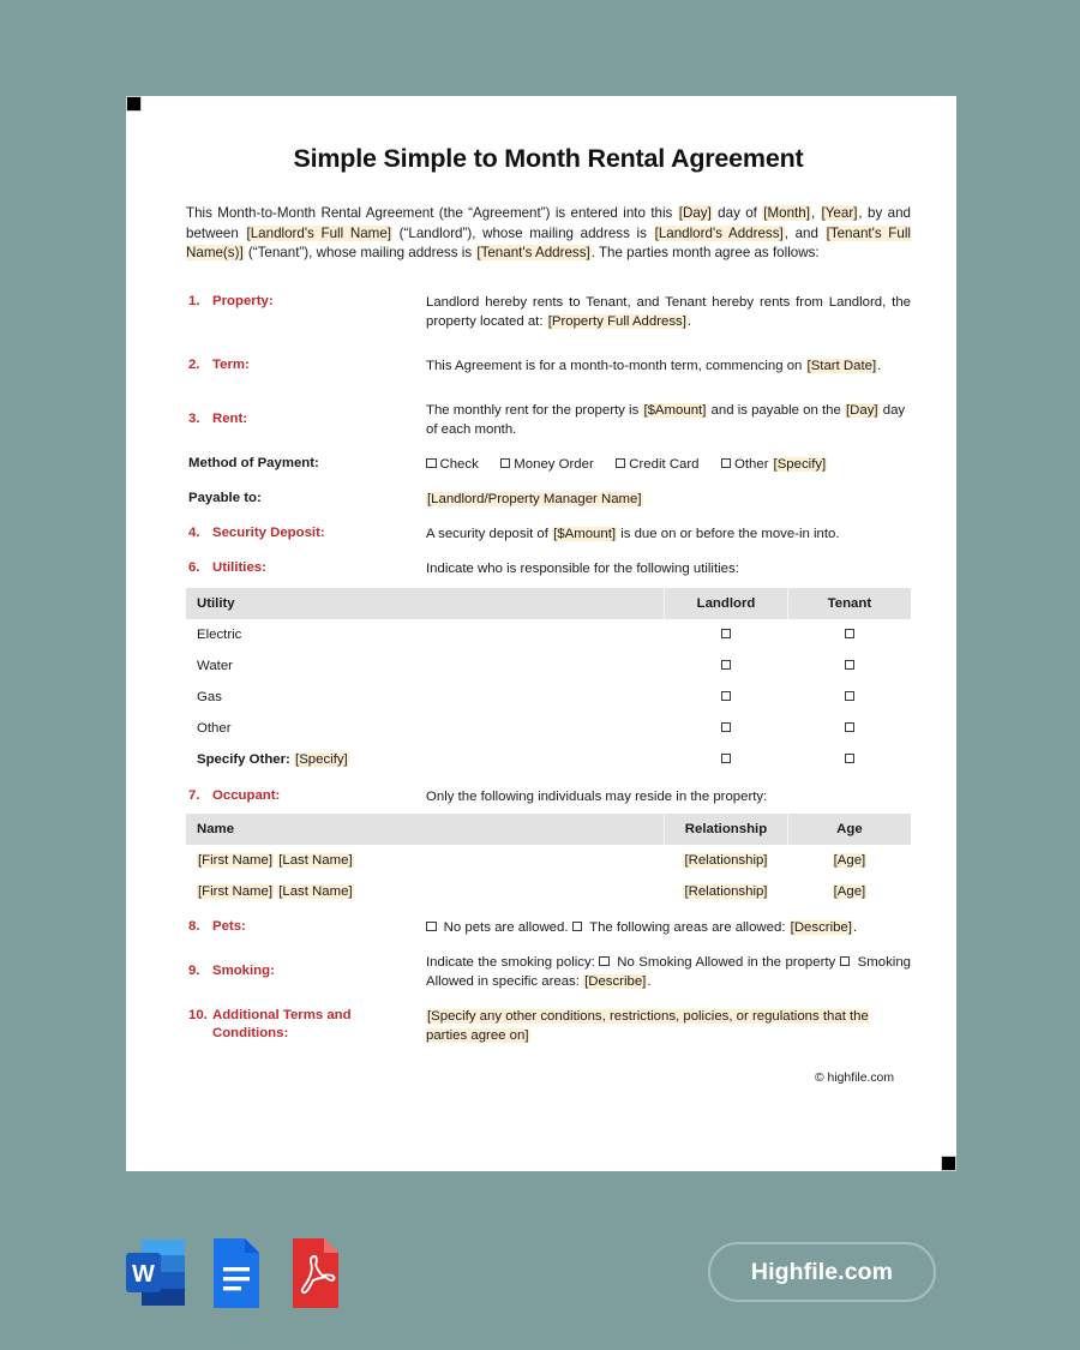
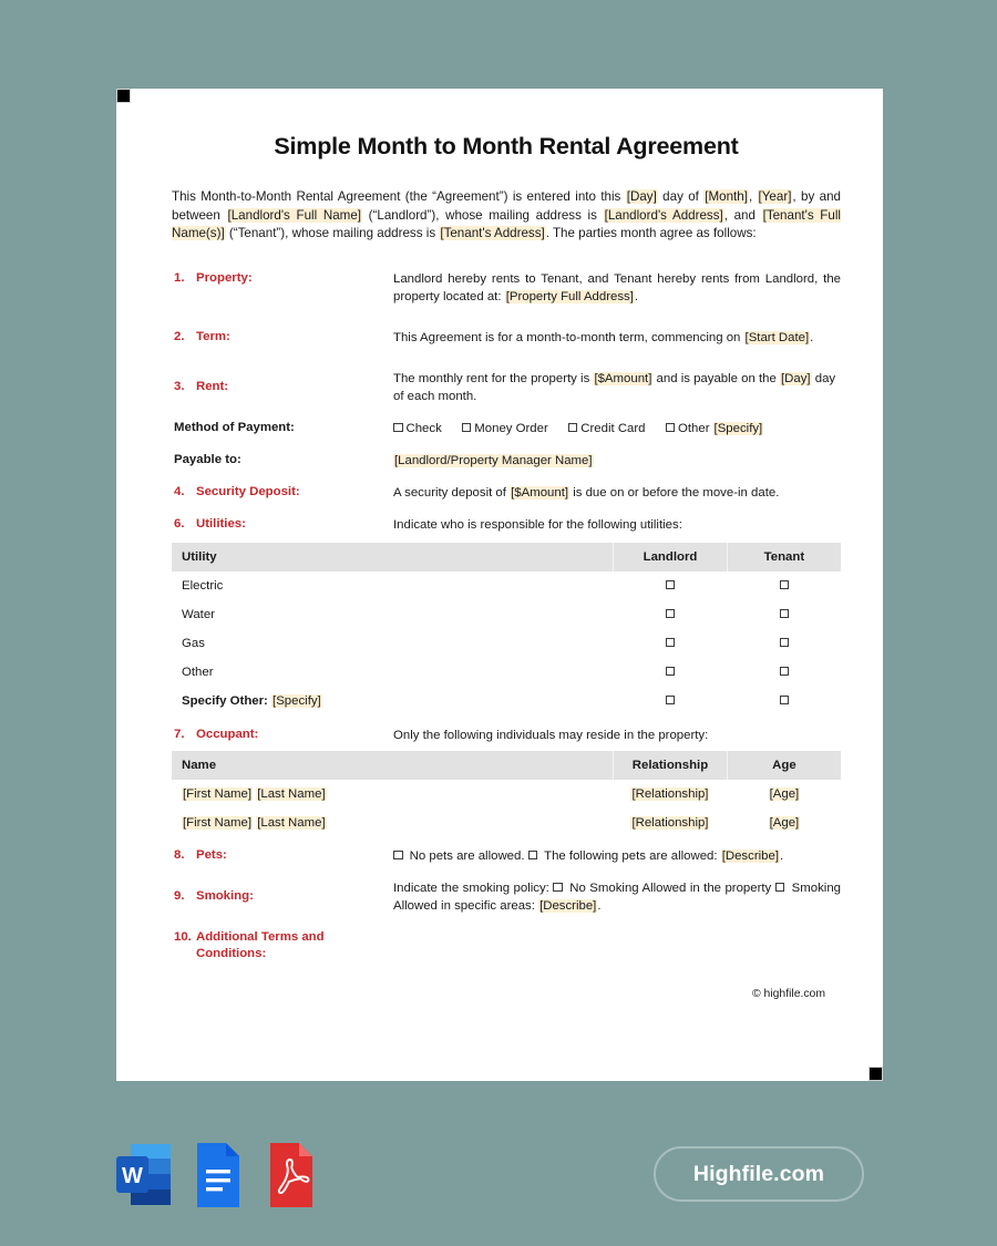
- Simple Simple to Month Rental Agreement
+ Simple Month to Month Rental Agreement
  This Month-to-Month Rental Agreement (the “Agreement”) is entered into this [Day] day of [Month], [Year], by and between [Landlord's Full Name] (“Landlord”), whose mailing address is [Landlord's Address], and [Tenant's Full Name(s)] (“Tenant”), whose mailing address is [Tenant's Address]. The parties month agree as follows:
  1.
  Property:
  Landlord hereby rents to Tenant, and Tenant hereby rents from Landlord, the property located at: [Property Full Address].
  2.
  Term:
  This Agreement is for a month-to-month term, commencing on [Start Date].
  3.
  Rent:
  The monthly rent for the property is [$Amount] and is payable on the [Day] day of each month.
  Method of Payment:
  Check
  Money Order
  Credit Card
  Other [Specify]
  Payable to:
  [Landlord/Property Manager Name]
  4.
  Security Deposit:
- A security deposit of [$Amount] is due on or before the move-in into.
+ A security deposit of [$Amount] is due on or before the move-in date.
  6.
  Utilities:
  Indicate who is responsible for the following utilities:
  Utility	Landlord	Tenant
  Electric
  Water
  Gas
  Other
  Specify Other: [Specify]
  7.
  Occupant:
  Only the following individuals may reside in the property:
  Name	Relationship	Age
  [First Name] [Last Name]	[Relationship]	[Age]
  [First Name] [Last Name]	[Relationship]	[Age]
  8.
  Pets:
- No pets are allowed. The following areas are allowed: [Describe].
+ No pets are allowed. The following pets are allowed: [Describe].
  9.
  Smoking:
  Indicate the smoking policy: No Smoking Allowed in the property Smoking Allowed in specific areas: [Describe].
  10.
  Additional Terms and
  Conditions:
- [Specify any other conditions, restrictions, policies, or regulations that the parties agree on]
  © highfile.com
  W
  Highfile.com
